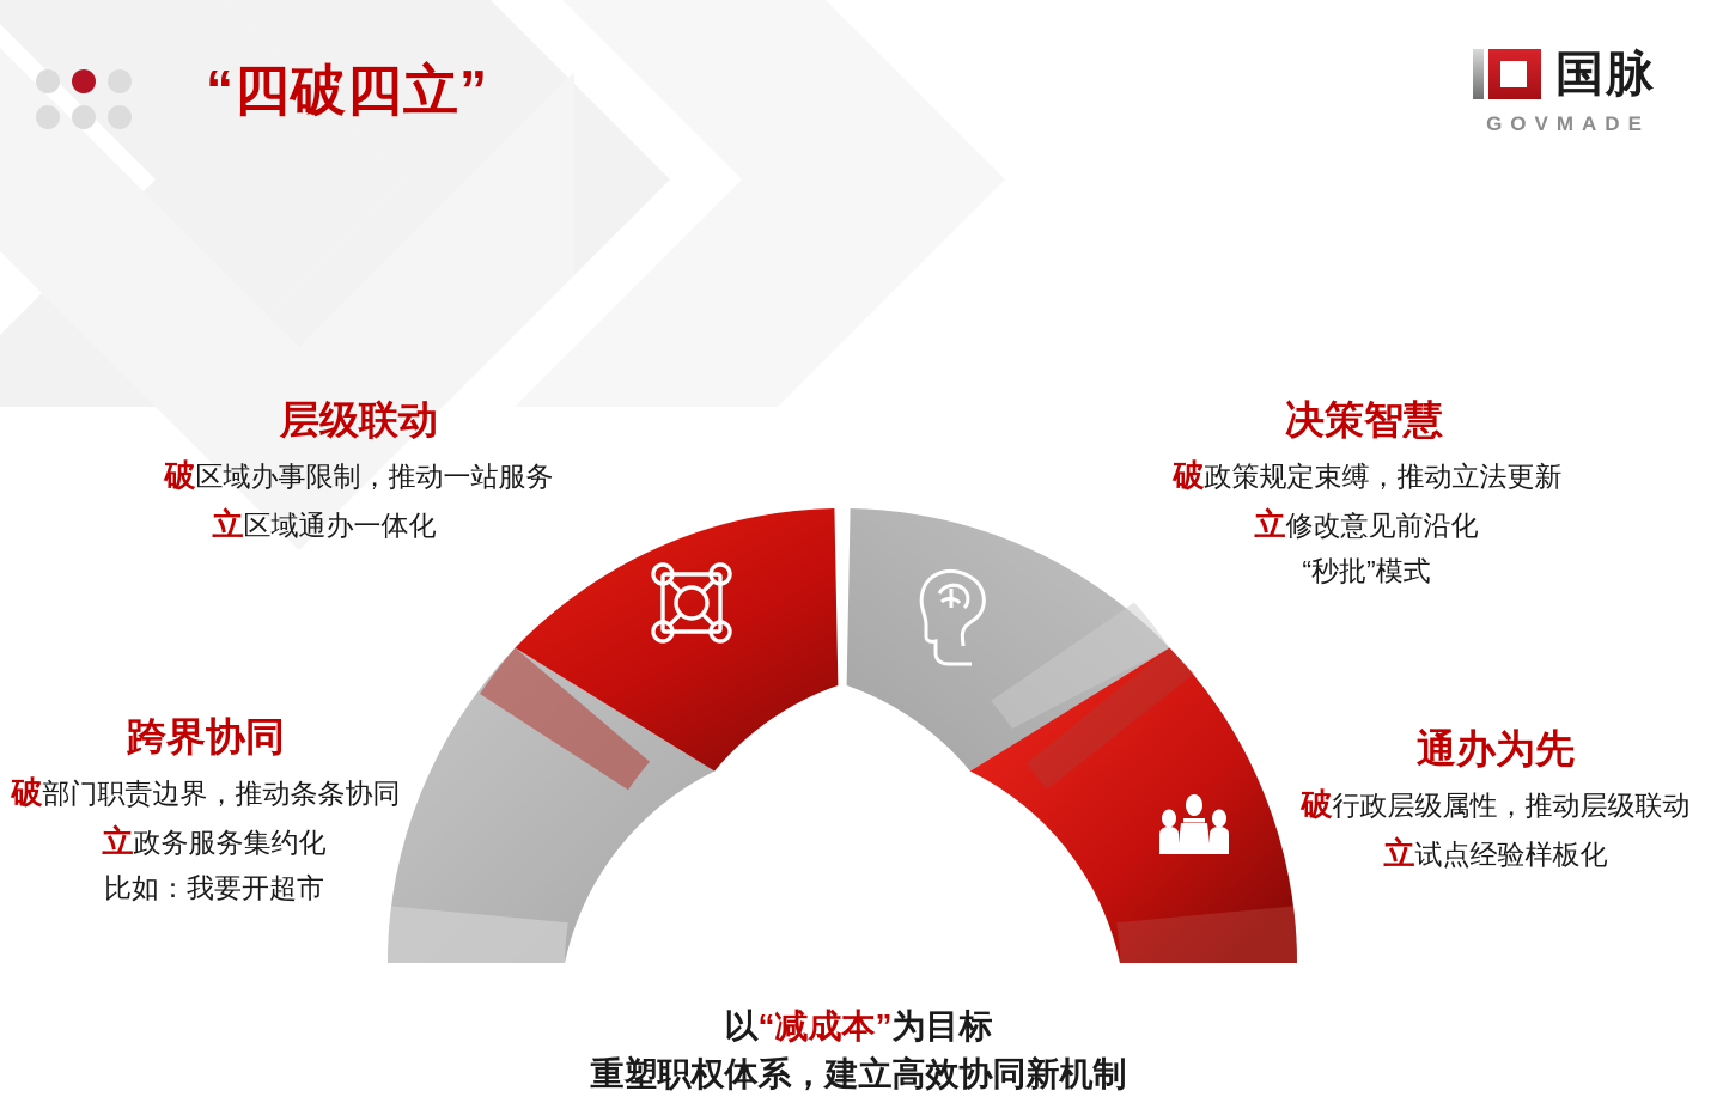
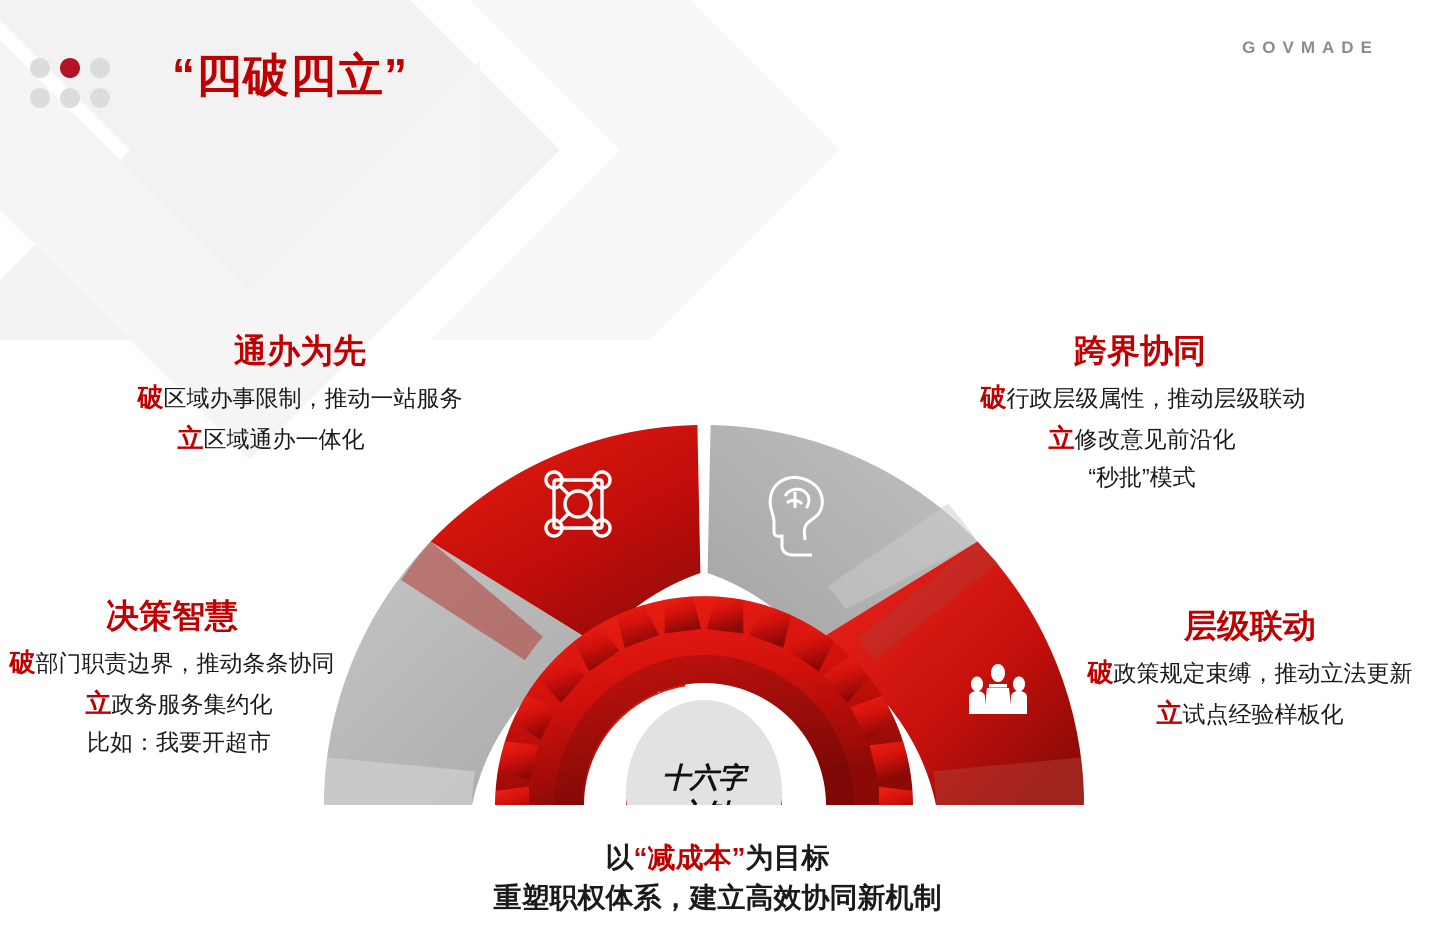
  “四破四立”
- 国脉
  GOVMADE
+ 十六字
- 层级联动
+ 通办为先
  破区域办事限制，推动一站服务
  立区域通办一体化
- 决策智慧
+ 跨界协同
- 破政策规定束缚，推动立法更新
+ 破行政层级属性，推动层级联动
  立修改意见前沿化
  “秒批”模式
- 跨界协同
+ 决策智慧
  破部门职责边界，推动条条协同
  立政务服务集约化
  比如：我要开超市
- 通办为先
+ 层级联动
- 破行政层级属性，推动层级联动
+ 破政策规定束缚，推动立法更新
  立试点经验样板化
  以“减成本”为目标
  重塑职权体系，建立高效协同新机制
